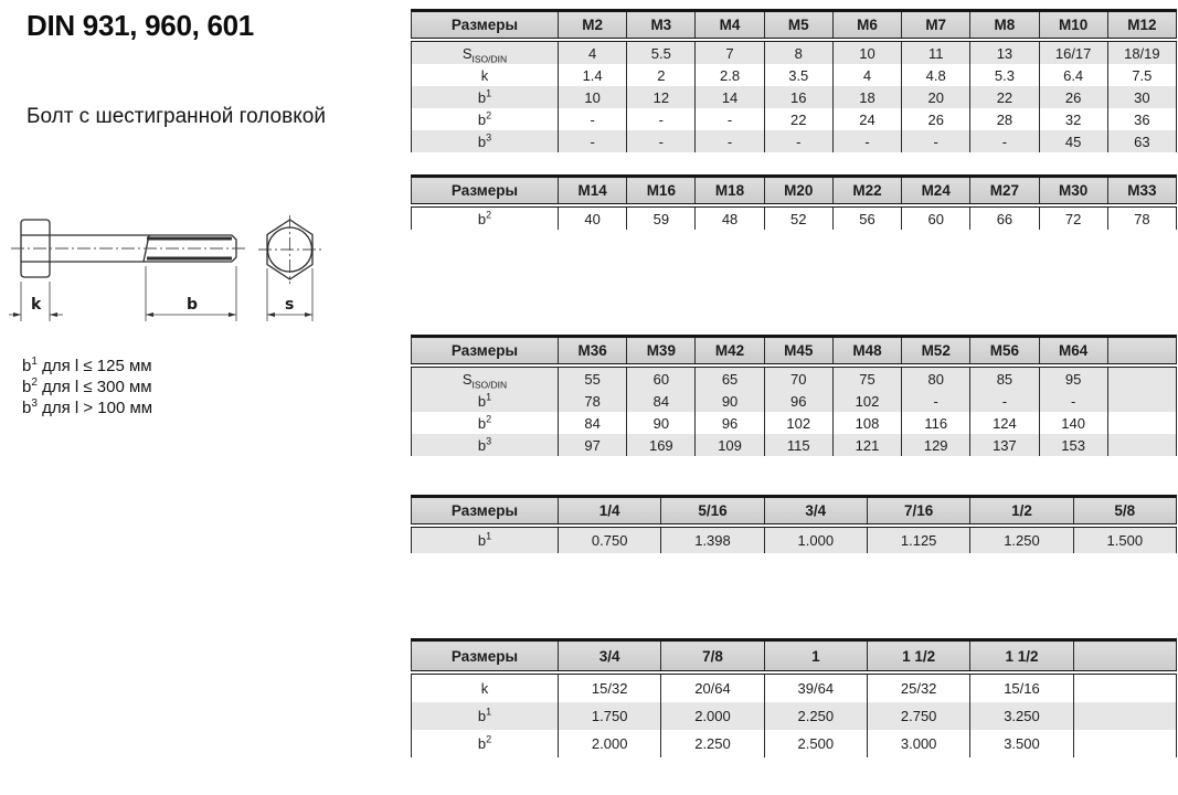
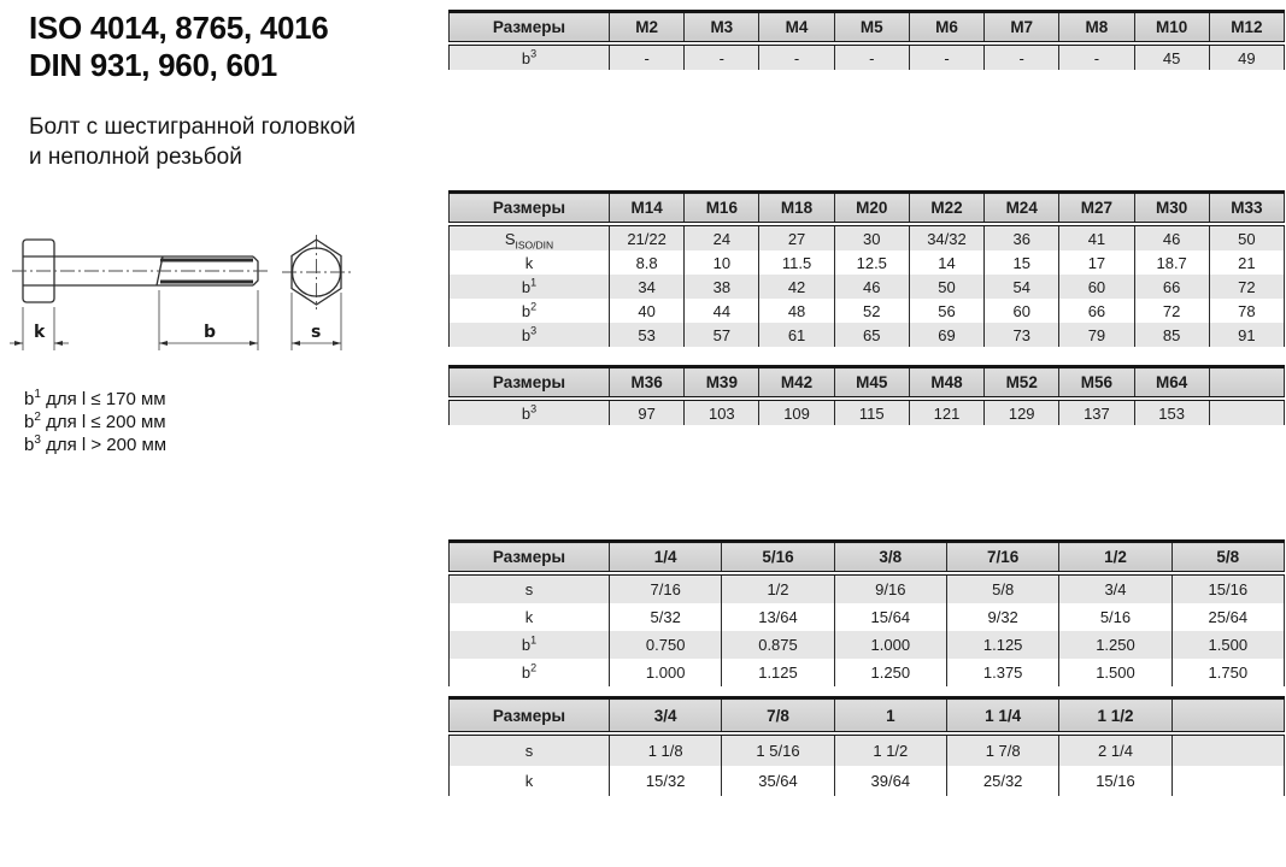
+ ISO 4014, 8765, 4016
  DIN 931, 960, 601
  Болт с шестигранной головкой
+ и неполной резьбой
  k
  b
  s
- b1 для l ≤ 125 мм
+ b1 для l ≤ 170 мм
- b2 для l ≤ 300 мм
+ b2 для l ≤ 200 мм
- b3 для l > 100 мм
+ b3 для l > 200 мм
  Размеры	M2	M3	M4	M5	M6	M7	M8	M10	M12
- SISO/DIN	4	5.5	7	8	10	11	13	16/17	18/19
- k	1.4	2	2.8	3.5	4	4.8	5.3	6.4	7.5
- b1	10	12	14	16	18	20	22	26	30
- b2	-	-	-	22	24	26	28	32	36
- b3	-	-	-	-	-	-	-	45	63
+ b3	-	-	-	-	-	-	-	45	49
  Размеры	M14	M16	M18	M20	M22	M24	M27	M30	M33
+ SISO/DIN	21/22	24	27	30	34/32	36	41	46	50
+ k	8.8	10	11.5	12.5	14	15	17	18.7	21
+ b1	34	38	42	46	50	54	60	66	72
- b2	40	59	48	52	56	60	66	72	78
+ b2	40	44	48	52	56	60	66	72	78
+ b3	53	57	61	65	69	73	79	85	91
  Размеры	M36	M39	M42	M45	M48	M52	M56	M64
- SISO/DIN	55	60	65	70	75	80	85	95
- b1	78	84	90	96	102	-	-	-
- b2	84	90	96	102	108	116	124	140
- b3	97	169	109	115	121	129	137	153
+ b3	97	103	109	115	121	129	137	153
- Размеры	1/4	5/16	3/4	7/16	1/2	5/8
+ Размеры	1/4	5/16	3/8	7/16	1/2	5/8
+ s	7/16	1/2	9/16	5/8	3/4	15/16
+ k	5/32	13/64	15/64	9/32	5/16	25/64
- b1	0.750	1.398	1.000	1.125	1.250	1.500
+ b1	0.750	0.875	1.000	1.125	1.250	1.500
+ b2	1.000	1.125	1.250	1.375	1.500	1.750
- Размеры	3/4	7/8	1	1 1/2	1 1/2
+ Размеры	3/4	7/8	1	1 1/4	1 1/2
+ s	1 1/8	1 5/16	1 1/2	1 7/8	2 1/4
- k	15/32	20/64	39/64	25/32	15/16
+ k	15/32	35/64	39/64	25/32	15/16
- b1	1.750	2.000	2.250	2.750	3.250
- b2	2.000	2.250	2.500	3.000	3.500
